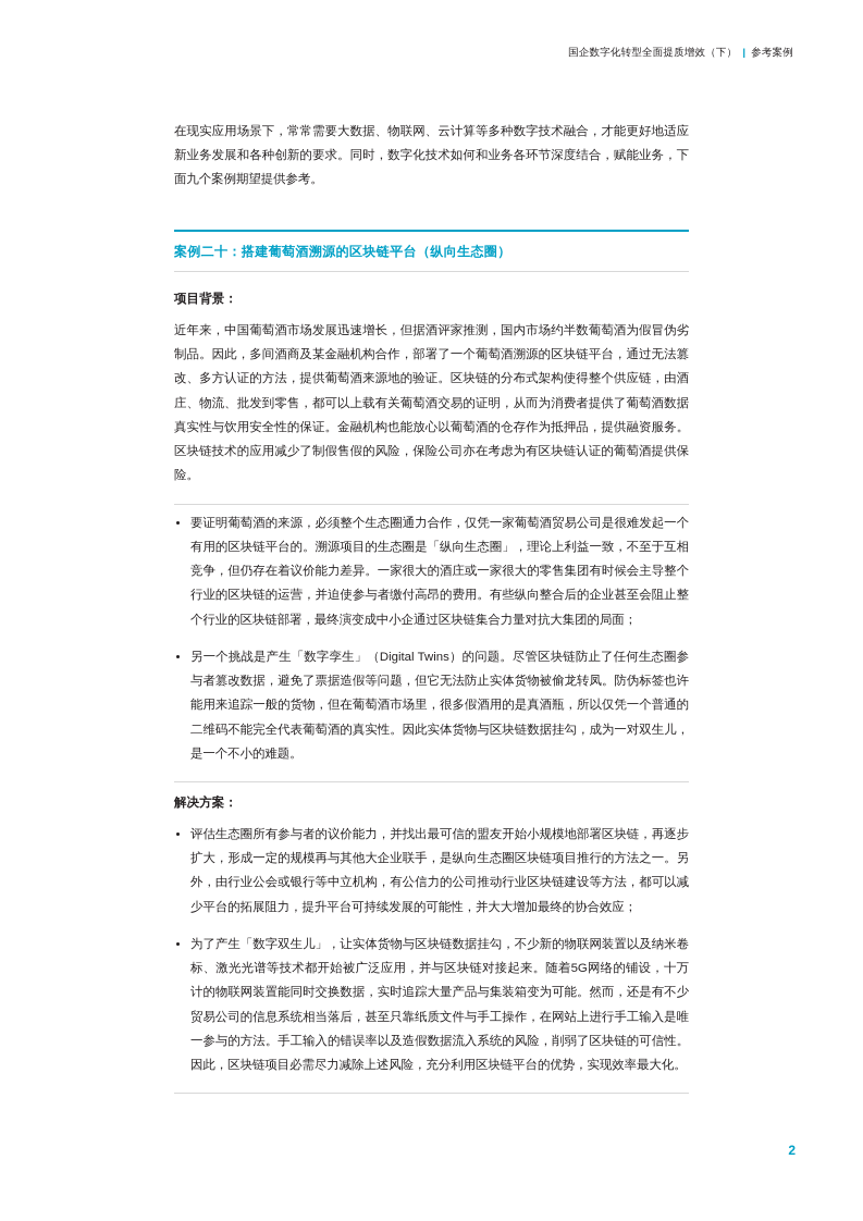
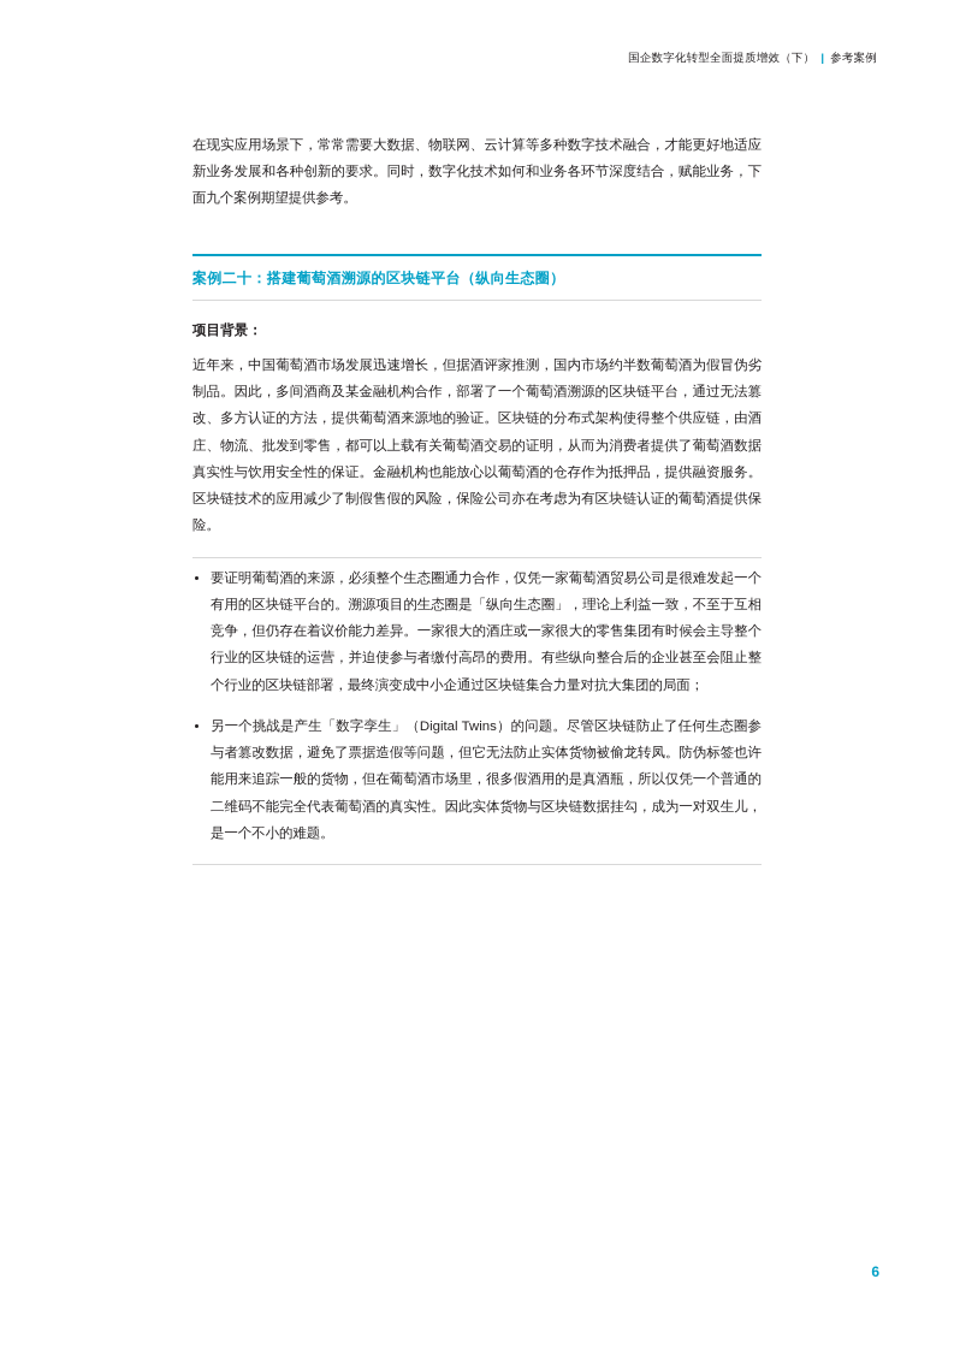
  国企数字化转型全面提质增效（下）
  |
  参考案例
  在现实应用场景下，常常需要大数据、物联网、云计算等多种数字技术融合，才能更好地适应新业务发展和各种创新的要求。同时，数字化技术如何和业务各环节深度结合，赋能业务，下面九个案例期望提供参考。
  案例二十：搭建葡萄酒溯源的区块链平台（纵向生态圈）
  项目背景：
  近年来，中国葡萄酒市场发展迅速增长，但据酒评家推测，国内市场约半数葡萄酒为假冒伪劣制品。因此，多间酒商及某金融机构合作，部署了一个葡萄酒溯源的区块链平台，通过无法篡改、多方认证的方法，提供葡萄酒来源地的验证。区块链的分布式架构使得整个供应链，由酒庄、物流、批发到零售，都可以上载有关葡萄酒交易的证明，从而为消费者提供了葡萄酒数据真实性与饮用安全性的保证。金融机构也能放心以葡萄酒的仓存作为抵押品，提供融资服务。区块链技术的应用减少了制假售假的风险，保险公司亦在考虑为有区块链认证的葡萄酒提供保险。
  要证明葡萄酒的来源，必须整个生态圈通力合作，仅凭一家葡萄酒贸易公司是很难发起一个有用的区块链平台的。溯源项目的生态圈是「纵向生态圈」，理论上利益一致，不至于互相竞争，但仍存在着议价能力差异。一家很大的酒庄或一家很大的零售集团有时候会主导整个行业的区块链的运营，并迫使参与者缴付高昂的费用。有些纵向整合后的企业甚至会阻止整个行业的区块链部署，最终演变成中小企通过区块链集合力量对抗大集团的局面；
  另一个挑战是产生「数字孪生」（Digital Twins）的问题。尽管区块链防止了任何生态圈参与者篡改数据，避免了票据造假等问题，但它无法防止实体货物被偷龙转凤。防伪标签也许能用来追踪一般的货物，但在葡萄酒市场里，很多假酒用的是真酒瓶，所以仅凭一个普通的二维码不能完全代表葡萄酒的真实性。因此实体货物与区块链数据挂勾，成为一对双生儿，是一个不小的难题。
- 解决方案：
- 评估生态圈所有参与者的议价能力，并找出最可信的盟友开始小规模地部署区块链，再逐步扩大，形成一定的规模再与其他大企业联手，是纵向生态圈区块链项目推行的方法之一。另外，由行业公会或银行等中立机构，有公信力的公司推动行业区块链建设等方法，都可以减少平台的拓展阻力，提升平台可持续发展的可能性，并大大增加最终的协合效应；
- 为了产生「数字双生儿」，让实体货物与区块链数据挂勾，不少新的物联网装置以及纳米卷标、激光光谱等技术都开始被广泛应用，并与区块链对接起来。随着5G网络的铺设，十万计的物联网装置能同时交换数据，实时追踪大量产品与集装箱变为可能。然而，还是有不少贸易公司的信息系统相当落后，甚至只靠纸质文件与手工操作，在网站上进行手工输入是唯一参与的方法。手工输入的错误率以及造假数据流入系统的风险，削弱了区块链的可信性。因此，区块链项目必需尽力减除上述风险，充分利用区块链平台的优势，实现效率最大化。
- 2
+ 6
